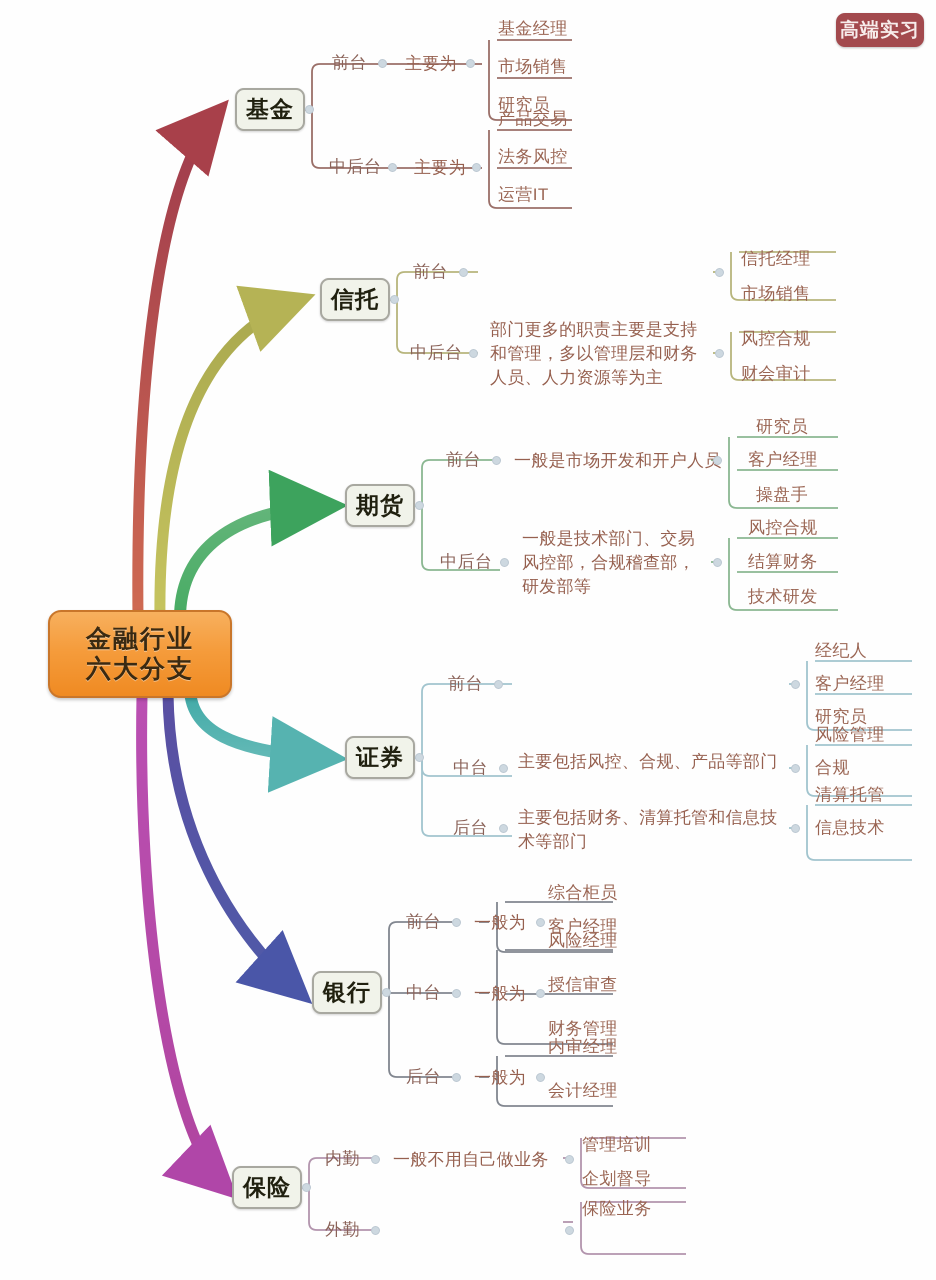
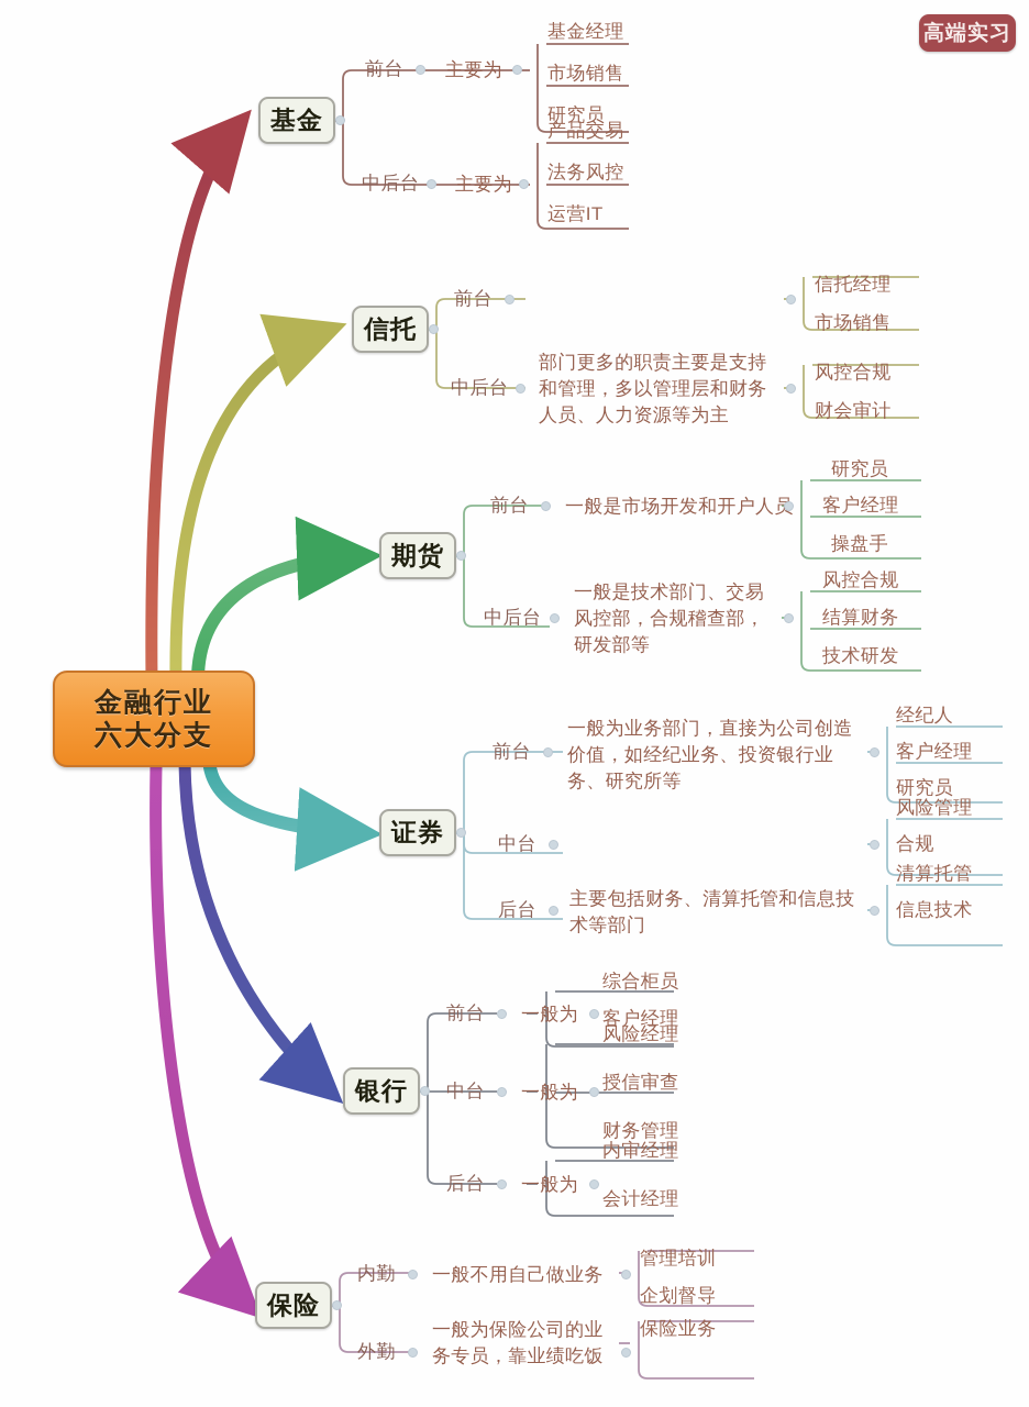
  高端实习
  金融行业
  六大分支
  基金
  前台
  主要为
  基金经理
  市场销售
  研究员
  中后台
  主要为
  产品交易
  法务风控
  运营IT
  信托
  前台
  信托经理
  市场销售
  中后台
  部门更多的职责主要是支持和管理，多以管理层和财务人员、人力资源等为主
  风控合规
  财会审计
  期货
  前台
  一般是市场开发和开户人
  研究员
  客户经理
  操盘手
  中后台
  一般是技术部门、交易风控部，合规稽查部，研发部等
  风控合规
  结算财务
  技术研发
  证券
  前台
+ 一般为业务部门，直接为公司创造价值，如经纪业务、投资银行业务、研究所等
  经纪人
  客户经理
  研究员
  中台
- 主要包括风控、合规、产品等部门
  风险管理
  合规
  后台
  主要包括财务、清算托管和信息技术等部门
  清算托管
  信息技术
  银行
  前台
  一般为
  综合柜员
  客户经理
  中台
  一般为
  风险经理
  授信审查
  财务管理
  后台
  一般为
  内审经理
  会计经理
  保险
  内勤
  一般不用自己做业务
  管理培训
  企划督导
  外勤
+ 一般为保险公司的业务专员，靠业绩吃饭
  保险业务
